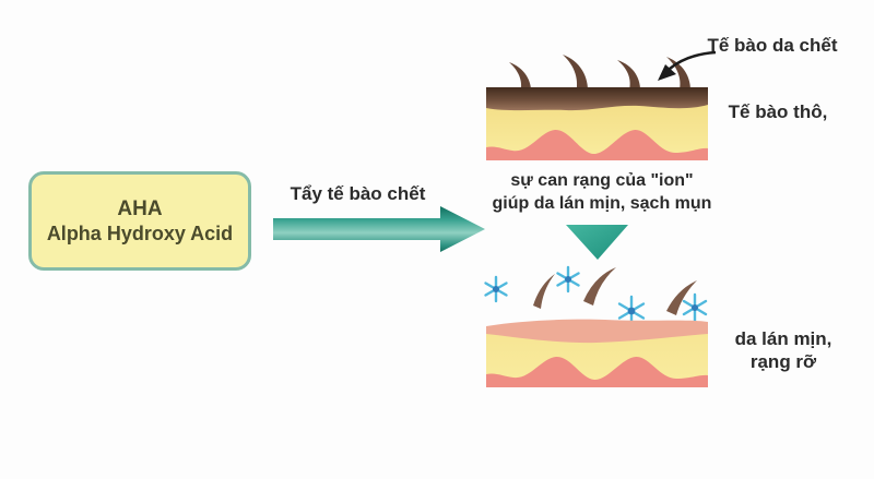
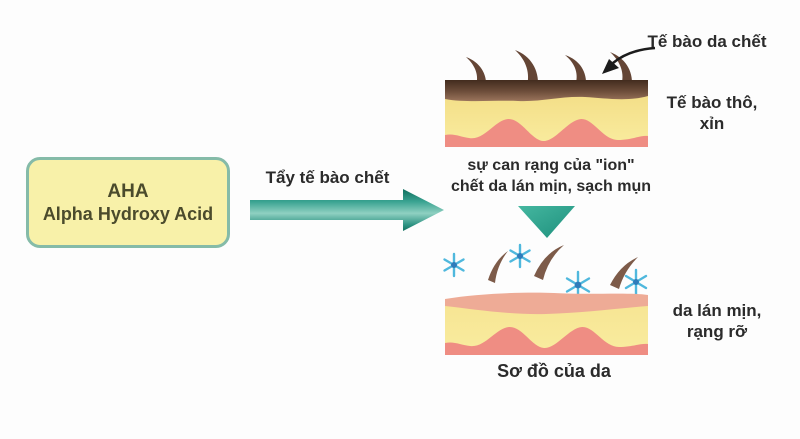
  AHA
  Alpha Hydroxy Acid
  Tẩy tế bào chết
  Tế bào da chết
  Tế bào thô,
+ xỉn
  sự can rạng của "ion"
- giúp da lán mịn, sạch mụn
+ chết da lán mịn, sạch mụn
  da lán mịn,
  rạng rỡ
+ Sơ đồ của da
